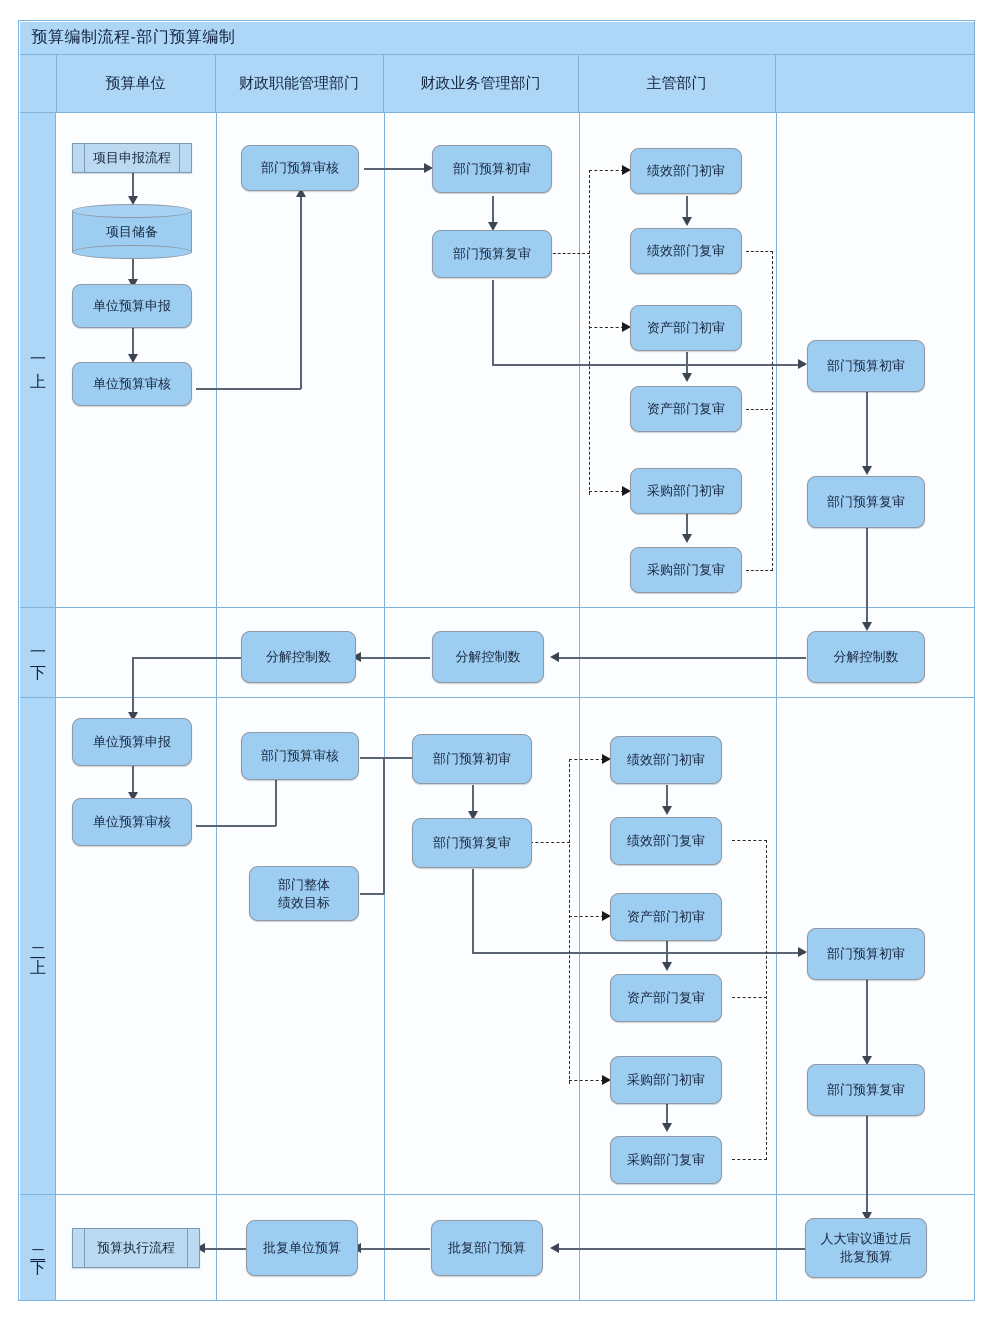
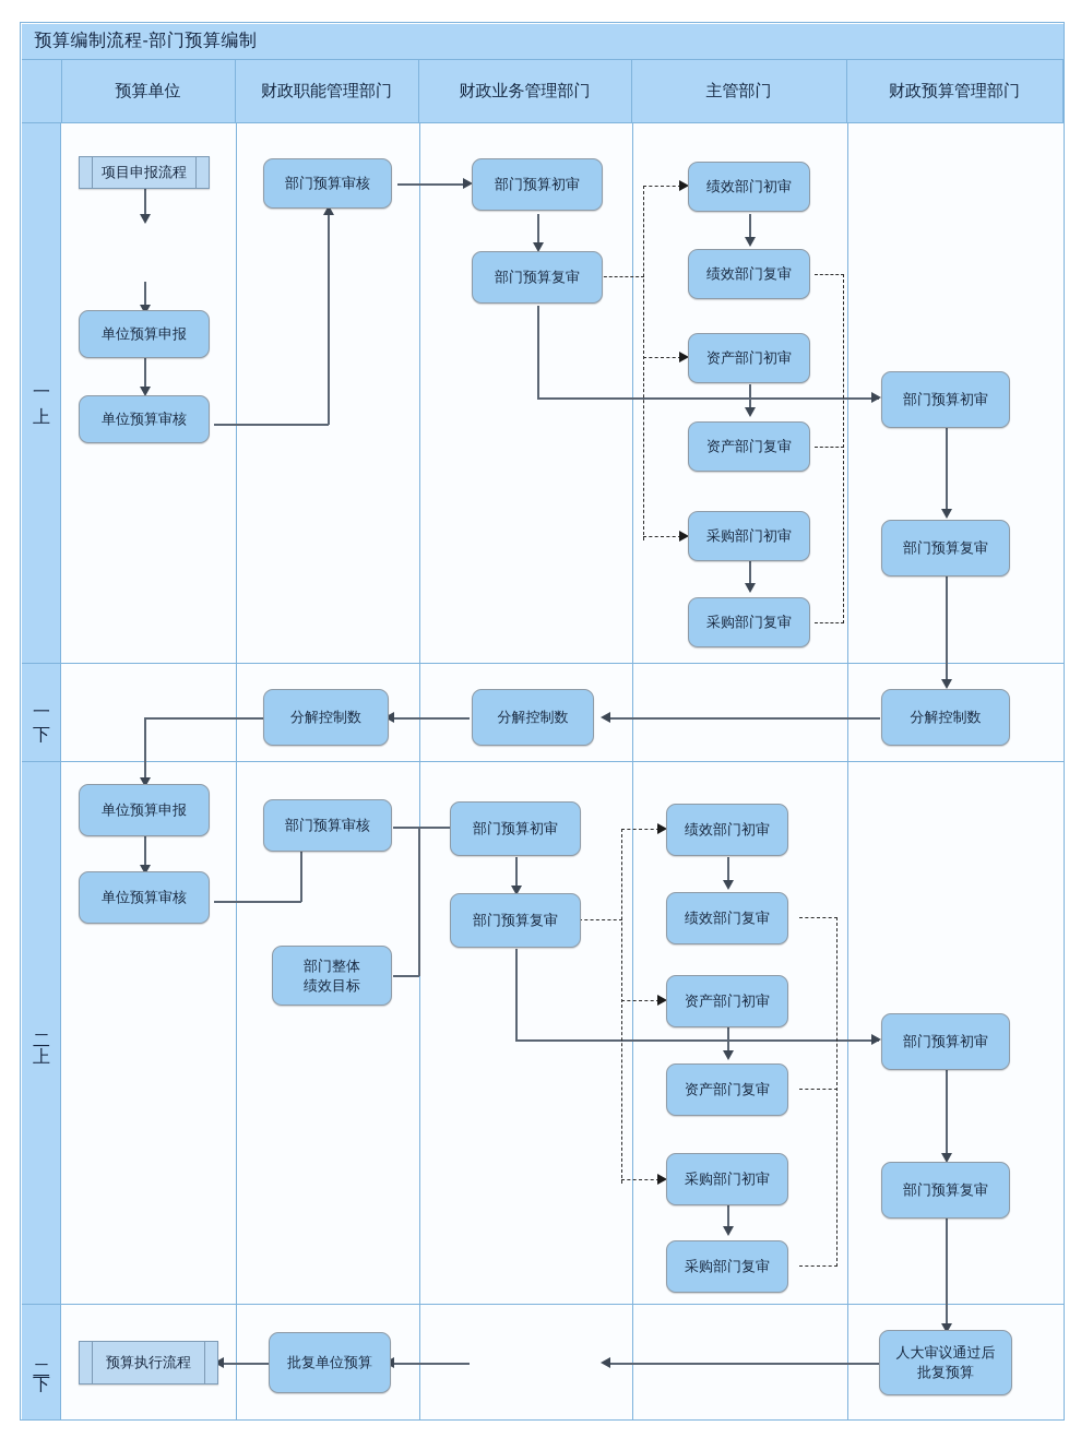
  预算编制流程-部门预算编制
  预算单位
  财政职能管理部门
  财政业务管理部门
  主管部门
+ 财政预算管理部门
  项目申报流程
- 项目储备
  单位预算申报
  单位预算审核
  部门预算审核
  部门预算初审
  部门预算复审
  绩效部门初审
  绩效部门复审
  资产部门初审
  资产部门复审
  采购部门初审
  采购部门复审
  部门预算初审
  部门预算复审
  分解控制数
  分解控制数
  分解控制数
  单位预算申报
  单位预算审核
  部门预算审核
  部门整体
  绩效目标
  部门预算初审
  部门预算复审
  绩效部门初审
  绩效部门复审
  资产部门初审
  资产部门复审
  采购部门初审
  采购部门复审
  部门预算初审
  部门预算复审
  预算执行流程
  批复单位预算
- 批复部门预算
  人大审议通过后
  批复预算
